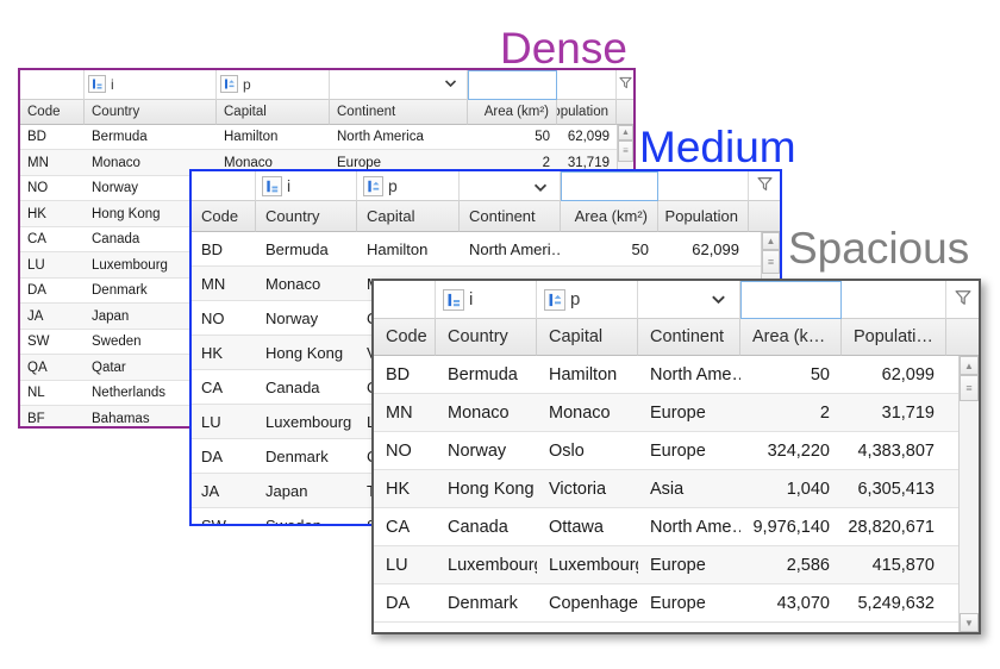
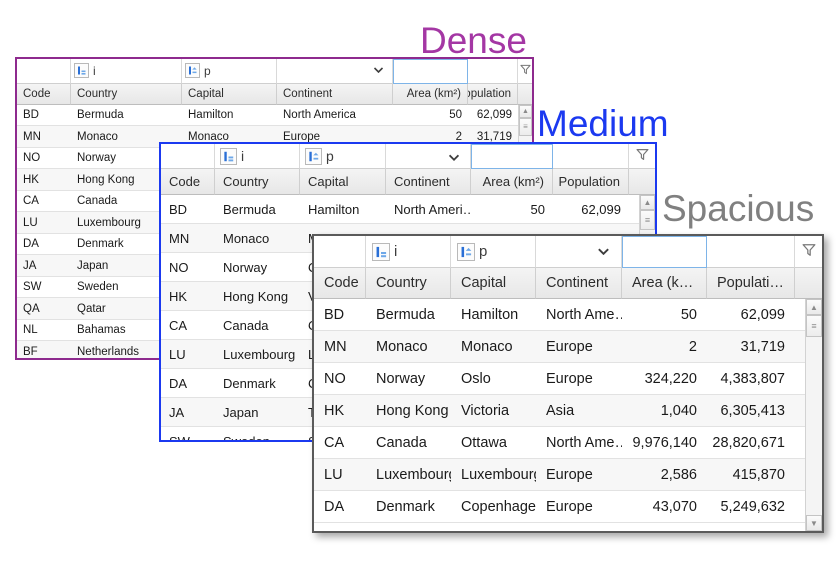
  i
  p
  Code
  Country
  Capital
  Continent
  Area (km²)
  opulation
  BD
  Bermuda
  Hamilton
  North America
  50
  62,099
  MN
  Monaco
  Monaco
  Europe
  2
  31,719
  NO
  Norway
  HK
  Hong Kong
  CA
  Canada
  LU
  Luxembourg
  DA
  Denmark
  JA
  Japan
  SW
  Sweden
  QA
  Qatar
  NL
- Netherlands
+ Bahamas
  BF
- Bahamas
+ Netherlands
  ≡
  Dense
  i
  p
  Code
  Country
  Capital
  Continent
  Area (km²)
  Population
  BD
  Bermuda
  Hamilton
  North Ameri…
  50
  62,099
  MN
  Monaco
  NO
  Norway
  HK
  Hong Kong
  CA
  Canada
  LU
  Luxembourg
  DA
  Denmark
  JA
  Japan
  ▲
  ≡
  Medium
  i
  p
  Code
  Country
  Capital
  Continent
  Area (k…
  Populati…
  BD
  Bermuda
  Hamilton
  North Ame…
  50
  62,099
  MN
  Monaco
  Monaco
  Europe
  2
  31,719
  NO
  Norway
  Oslo
  Europe
  324,220
  4,383,807
  HK
  Hong Kong
  Victoria
  Asia
  1,040
  6,305,413
  CA
  Canada
  Ottawa
  North Ame…
  9,976,140
  28,820,671
  LU
  Luxembour
  Luxembour
  Europe
  2,586
  415,870
  DA
  Denmark
  Copenhage
  Europe
  43,070
  5,249,632
  ▲
  ≡
  ▼
  Spacious
